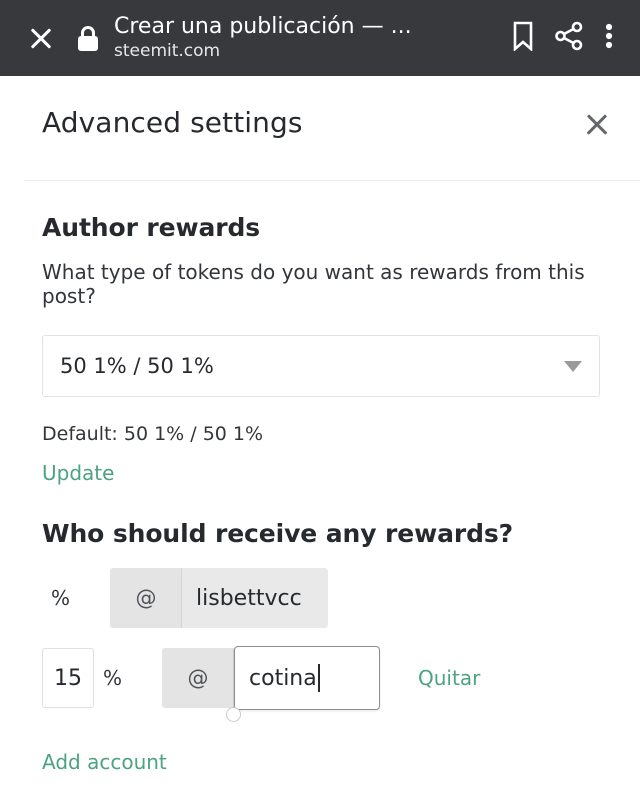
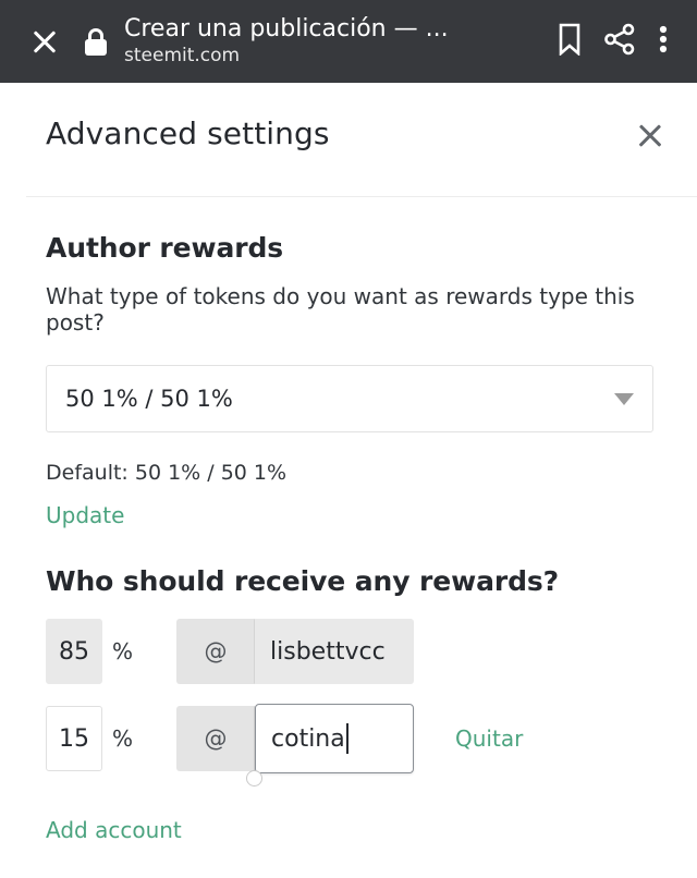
  Crear una publicación — ...
  steemit.com
  Advanced settings
  Author rewards
- What type of tokens do you want as rewards from this post?
+ What type of tokens do you want as rewards type this post?
  50 1% / 50 1%
  Default: 50 1% / 50 1%
  Update
  Who should receive any rewards?
+ 85
  %
  @
  lisbettvcc
  15
  %
  @
  cotina
  Quitar
  Add account
